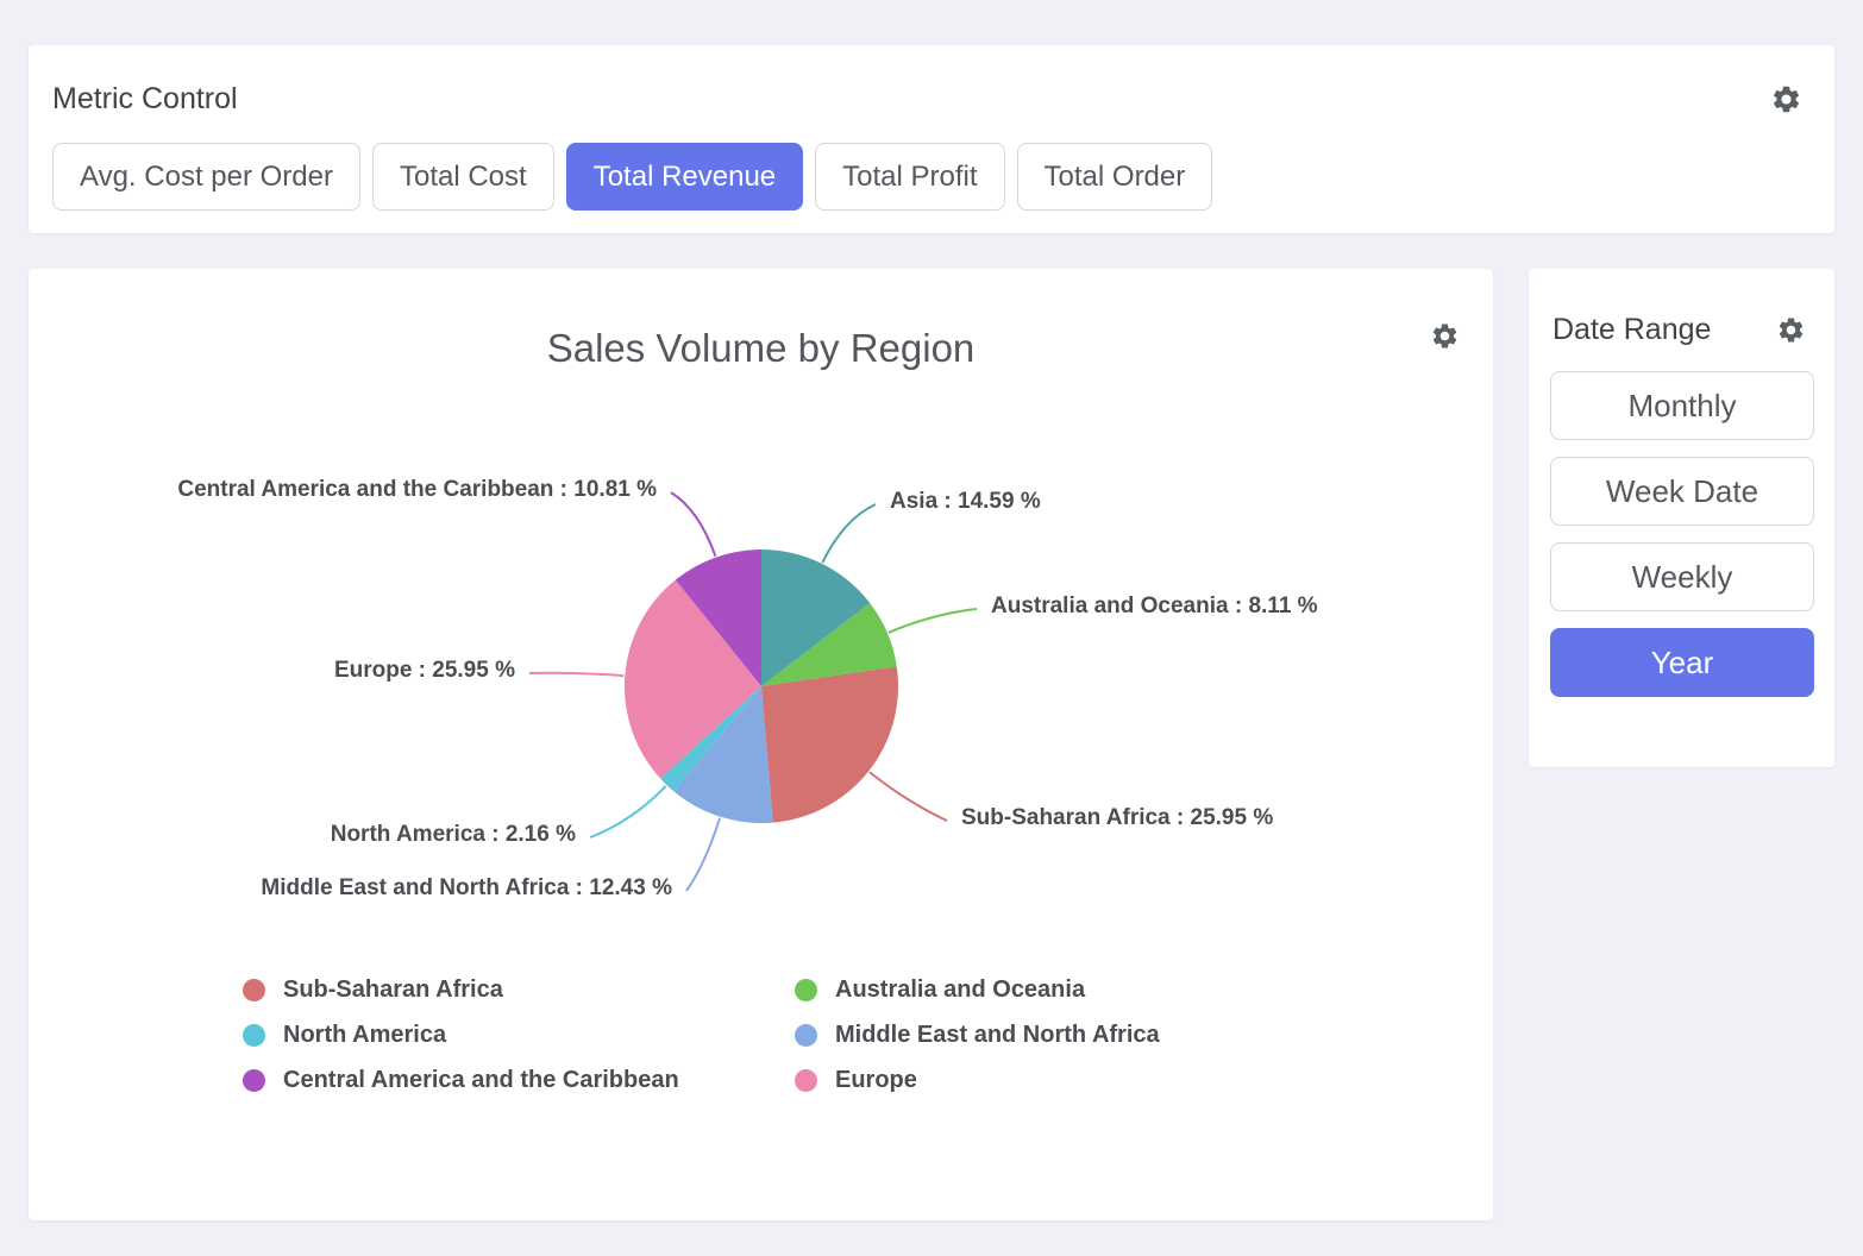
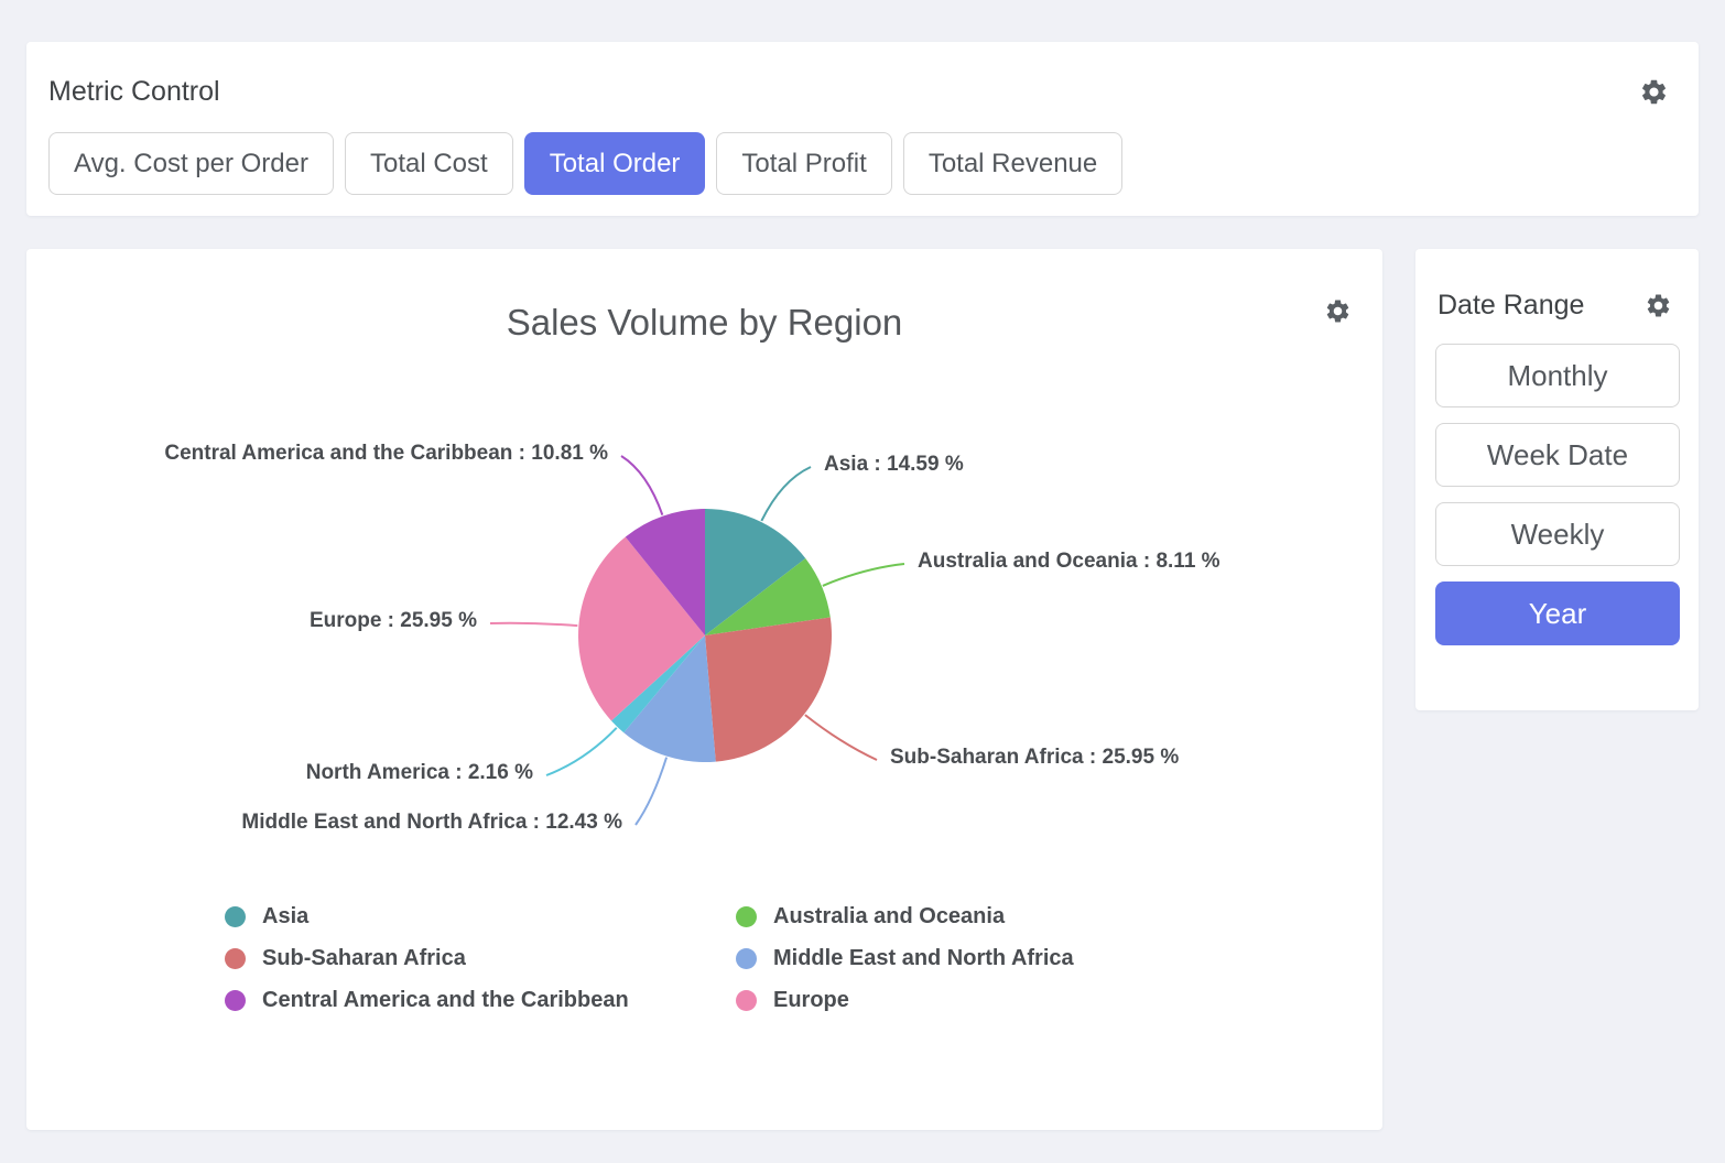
  Metric Control
  Avg. Cost per Order
  Total Cost
- Total Revenue
+ Total Order
  Total Profit
- Total Order
+ Total Revenue
  Sales Volume by Region
  Asia : 14.59 %
  Australia and Oceania : 8.11 %
  Sub-Saharan Africa : 25.95 %
  Middle East and North Africa : 12.43 %
  North America : 2.16 %
  Europe : 25.95 %
  Central America and the Caribbean : 10.81 %
+ Asia
  Sub-Saharan Africa
- North America
  Central America and the Caribbean
  Australia and Oceania
  Middle East and North Africa
  Europe
  Date Range
  Monthly
  Week Date
  Weekly
  Year
